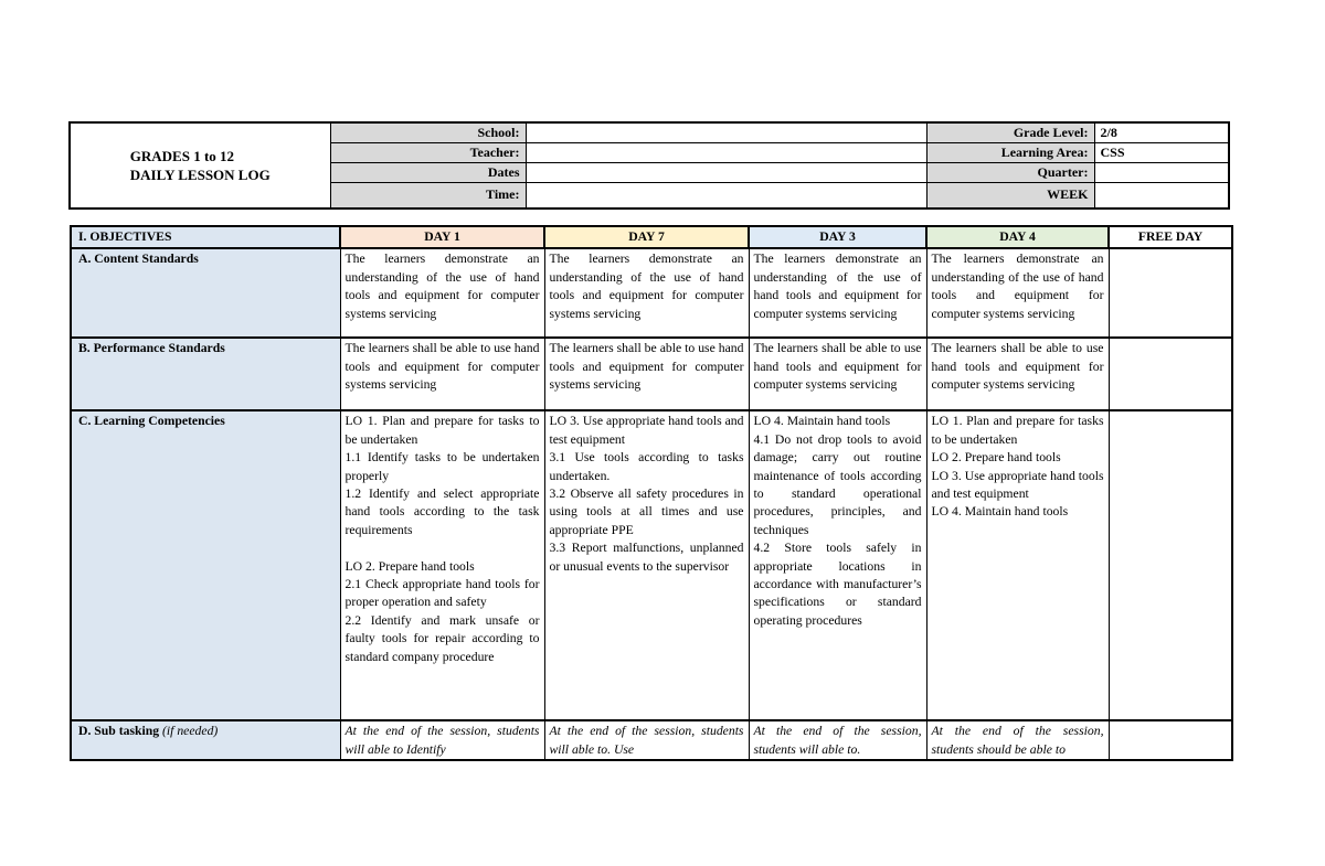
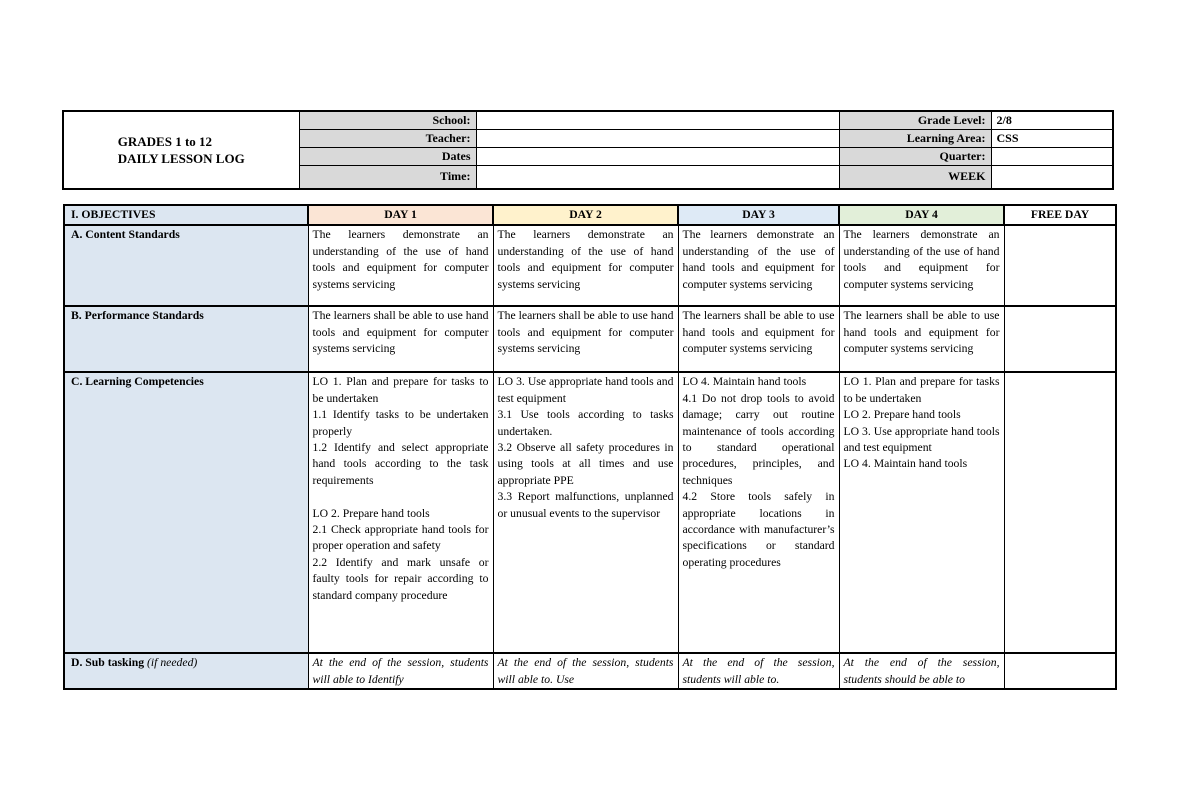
  GRADES 1 to 12 DAILY LESSON LOG	School:		Grade Level:	2/8
  Teacher:		Learning Area:	CSS
  Dates		Quarter:
  Time:		WEEK
- I. OBJECTIVES	DAY 1	DAY 7	DAY 3	DAY 4	FREE DAY
+ I. OBJECTIVES	DAY 1	DAY 2	DAY 3	DAY 4	FREE DAY
  A. Content Standards	The learners demonstrate an understanding of the use of hand tools and equipment for computer systems servicing	The learners demonstrate an understanding of the use of hand tools and equipment for computer systems servicing	The learners demonstrate an understanding of the use of hand tools and equipment for computer systems servicing	The learners demonstrate an understanding of the use of hand tools and equipment for computer systems servicing
  B. Performance Standards	The learners shall be able to use hand tools and equipment for computer systems servicing	The learners shall be able to use hand tools and equipment for computer systems servicing	The learners shall be able to use hand tools and equipment for computer systems servicing	The learners shall be able to use hand tools and equipment for computer systems servicing
  C. Learning Competencies	LO 1. Plan and prepare for tasks to be undertaken 1.1 Identify tasks to be undertaken properly 1.2 Identify and select appropriate hand tools according to the task requirements LO 2. Prepare hand tools 2.1 Check appropriate hand tools for proper operation and safety 2.2 Identify and mark unsafe or faulty tools for repair according to standard company procedure	LO 3. Use appropriate hand tools and test equipment 3.1 Use tools according to tasks undertaken. 3.2 Observe all safety procedures in using tools at all times and use appropriate PPE 3.3 Report malfunctions, unplanned or unusual events to the supervisor	LO 4. Maintain hand tools 4.1 Do not drop tools to avoid damage; carry out routine maintenance of tools according to standard operational procedures, principles, and techniques 4.2 Store tools safely in appropriate locations in accordance with manufacturer’s specifications or standard operating procedures	LO 1. Plan and prepare for tasks to be undertaken LO 2. Prepare hand tools LO 3. Use appropriate hand tools and test equipment LO 4. Maintain hand tools
  D. Sub tasking (if needed)	At the end of the session, students will able to Identify	At the end of the session, students will able to. Use	At the end of the session, students will able to.	At the end of the session, students should be able to
